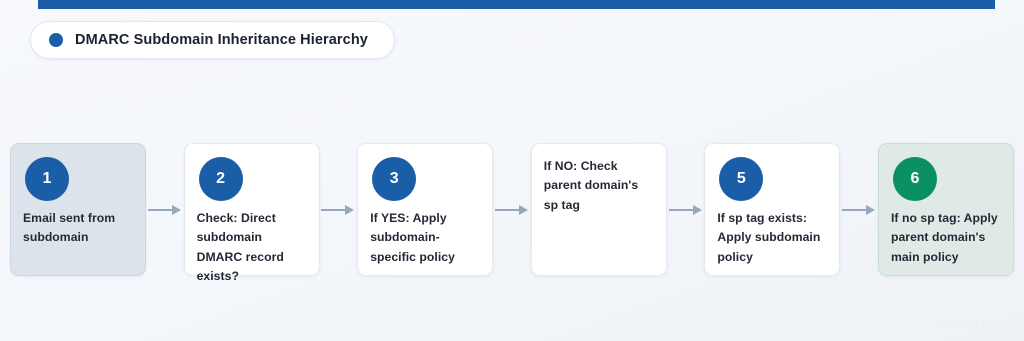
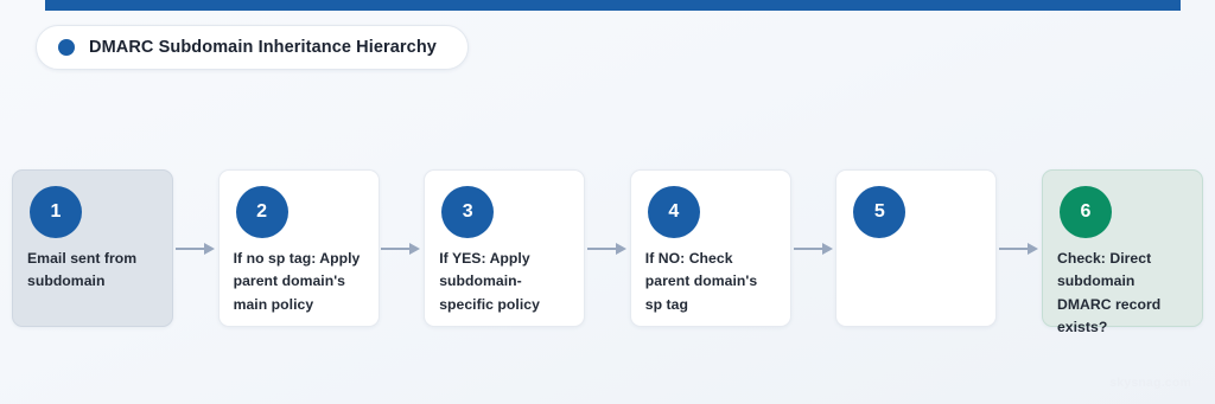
  DMARC Subdomain Inheritance Hierarchy
  1
  Email sent from subdomain
  2
- Check: Direct subdomain DMARC record exists?
+ If no sp tag: Apply parent domain's main policy
  3
  If YES: Apply subdomain-specific policy
+ 4
  If NO: Check parent domain's sp tag
  5
- If sp tag exists: Apply subdomain policy
  6
- If no sp tag: Apply parent domain's main policy
+ Check: Direct subdomain DMARC record exists?
